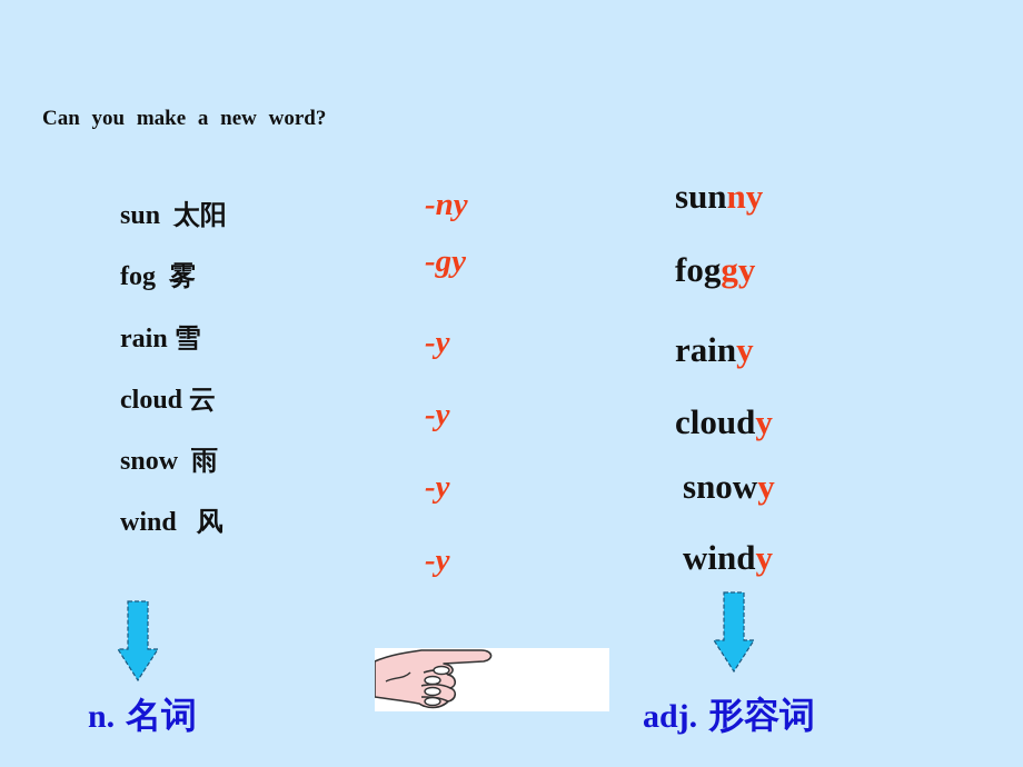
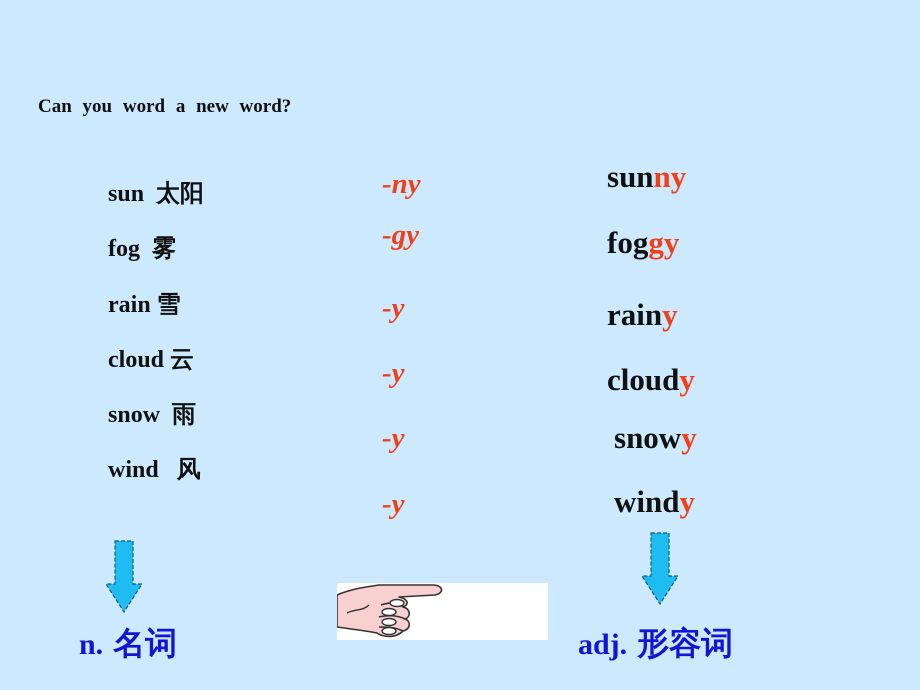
- Can you make a new word?
+ Can you word a new word?
  sun 太阳
  fog 雾
  rain 雪
  cloud 云
  snow 雨
  wind 风
  -ny
  -gy
  -y
  -y
  -y
  -y
  sunny
  foggy
  rainy
  cloudy
  snowy
  windy
  n. 名词
  adj. 形容词
